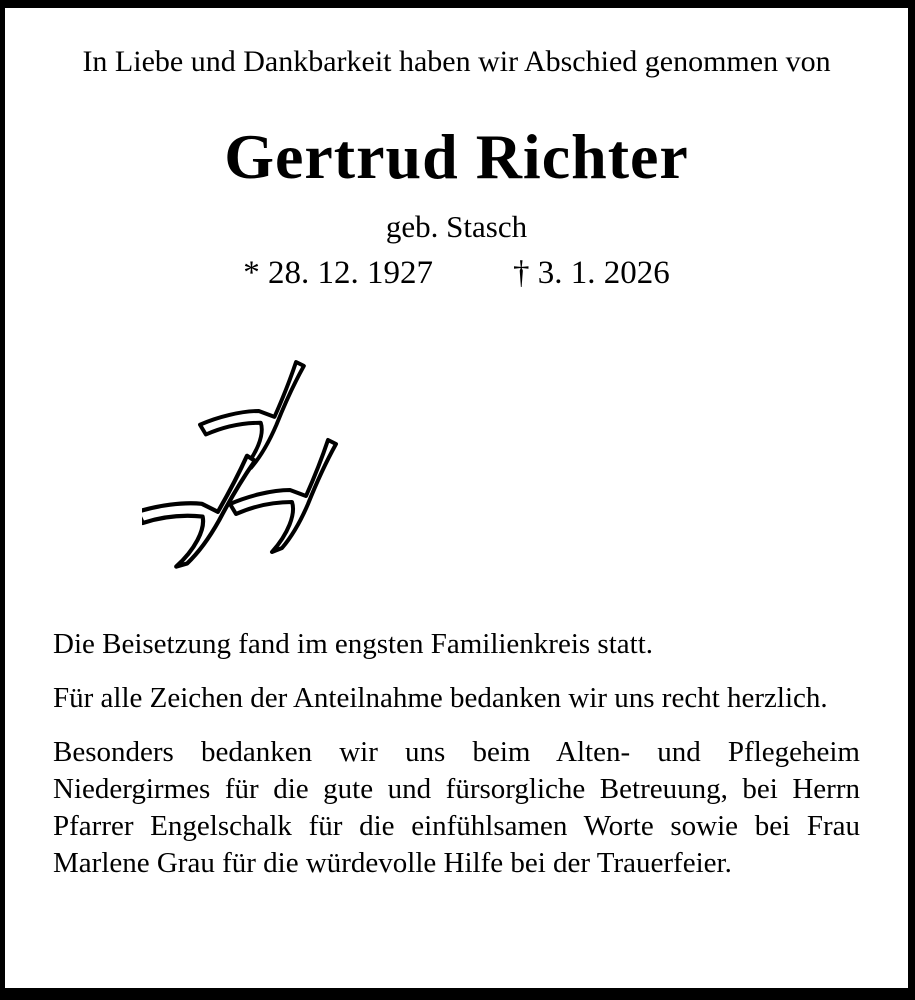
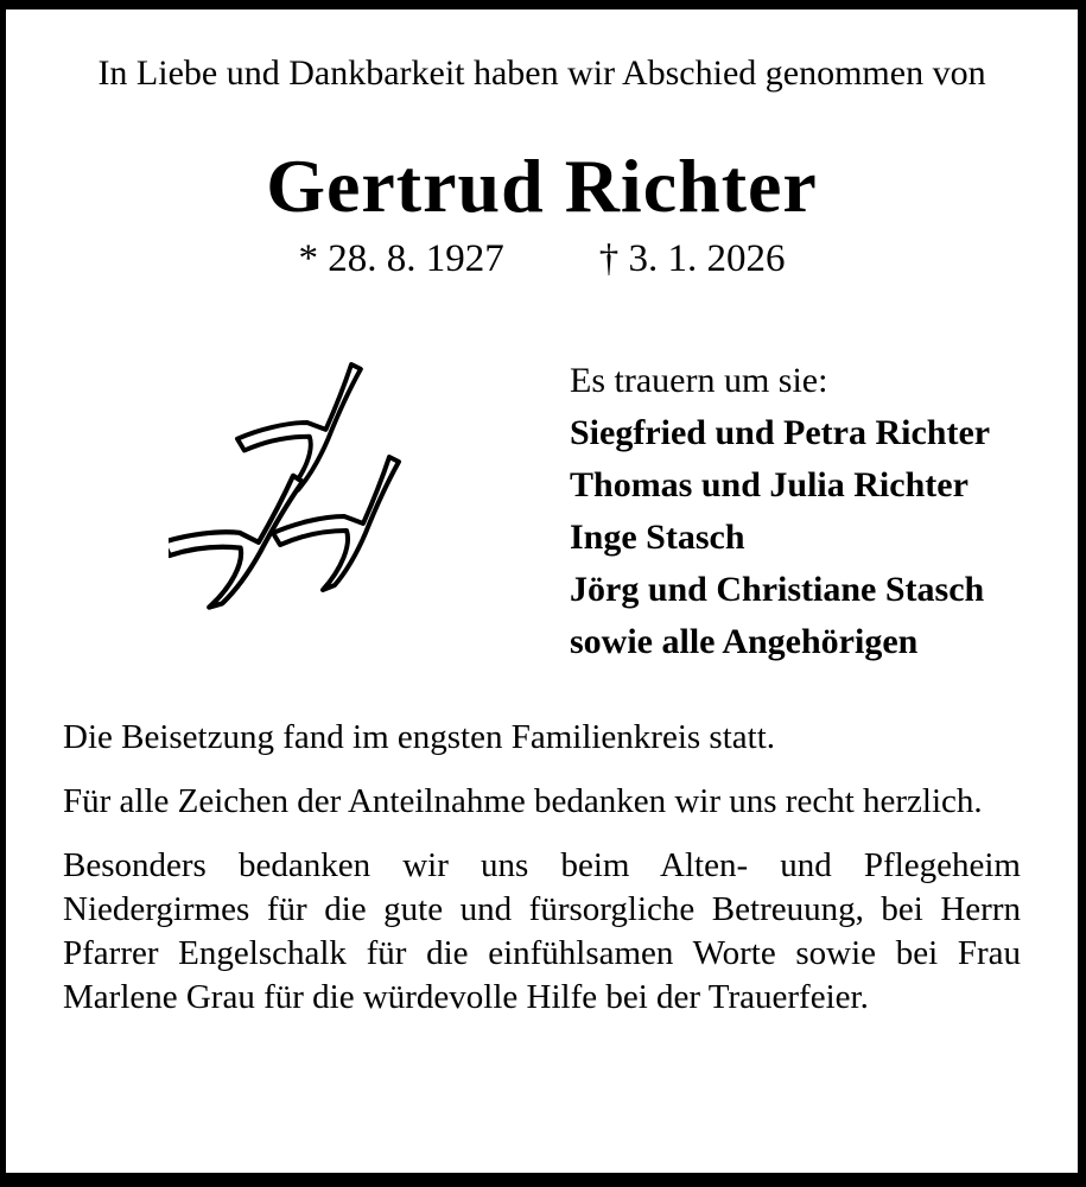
  In Liebe und Dankbarkeit haben wir Abschied genommen von
  Gertrud Richter
- geb. Stasch
- * 28. 12. 1927
+ * 28. 8. 1927
  † 3. 1. 2026
+ Es trauern um sie:
+ Siegfried und Petra Richter
+ Thomas und Julia Richter
+ Inge Stasch
+ Jörg und Christiane Stasch
+ sowie alle Angehörigen
  Die Beisetzung fand im engsten Familienkreis statt.
  Für alle Zeichen der Anteilnahme bedanken wir uns recht herzlich.
  Besonders bedanken wir uns beim Alten- und Pflegeheim Niedergirmes für die gute und fürsorgliche Betreuung, bei Herrn Pfarrer Engelschalk für die einfühlsamen Worte sowie bei Frau Marlene Grau für die würdevolle Hilfe bei der Trauerfeier.
